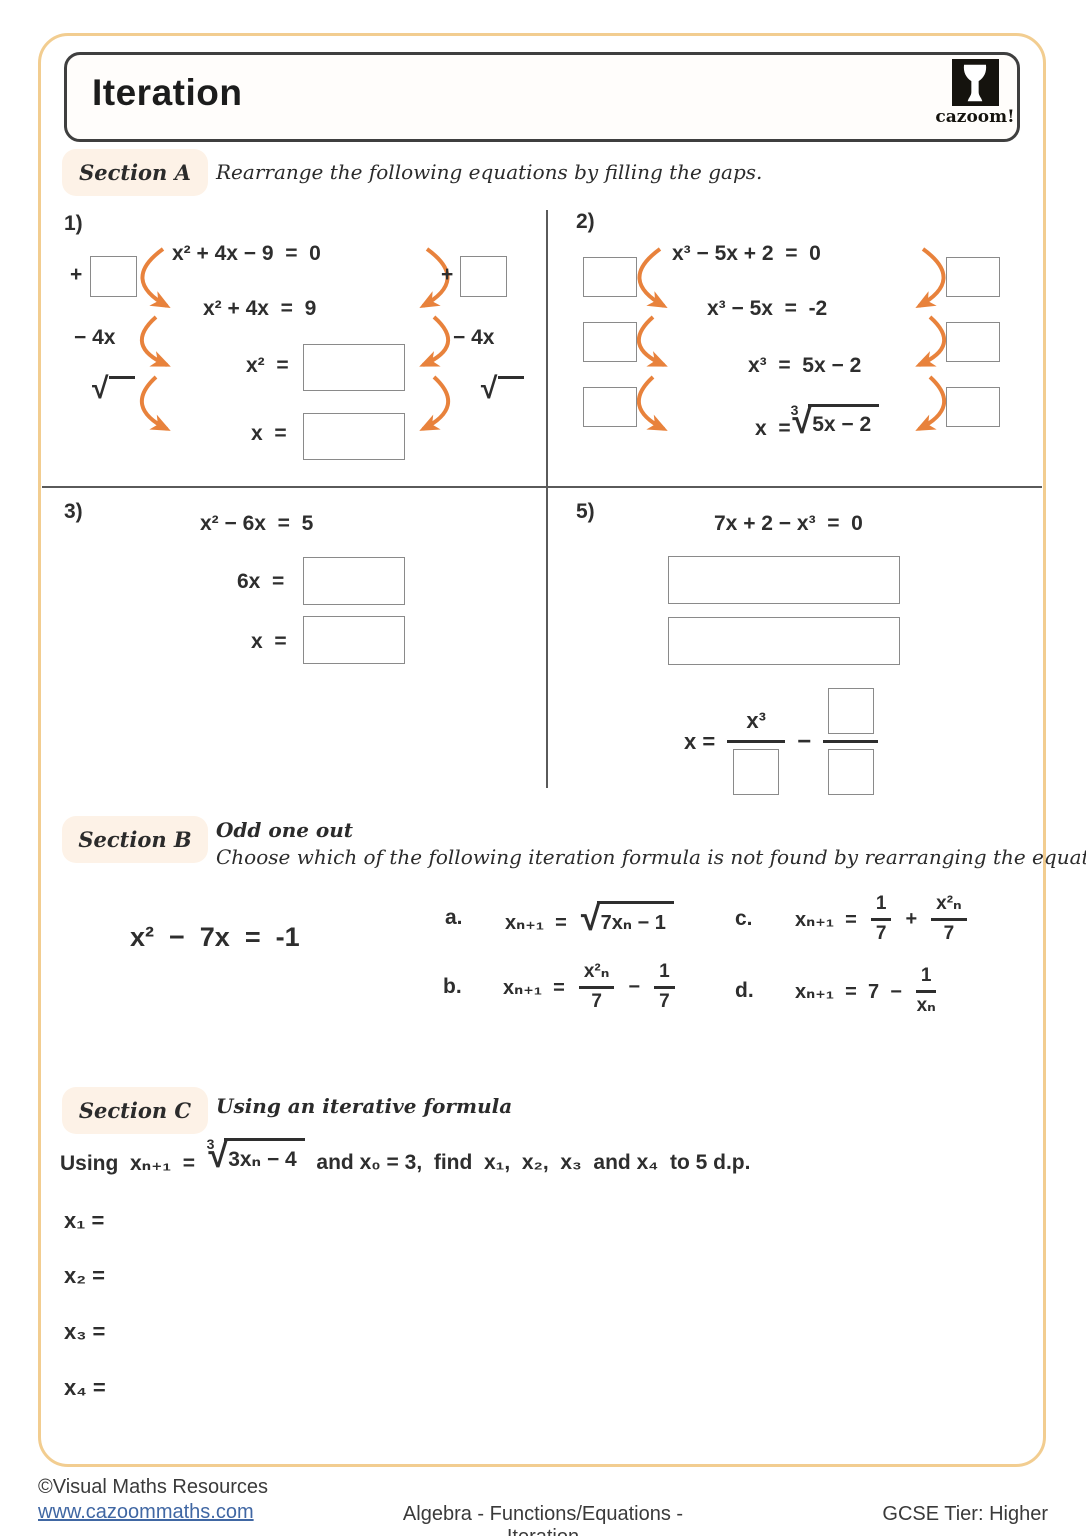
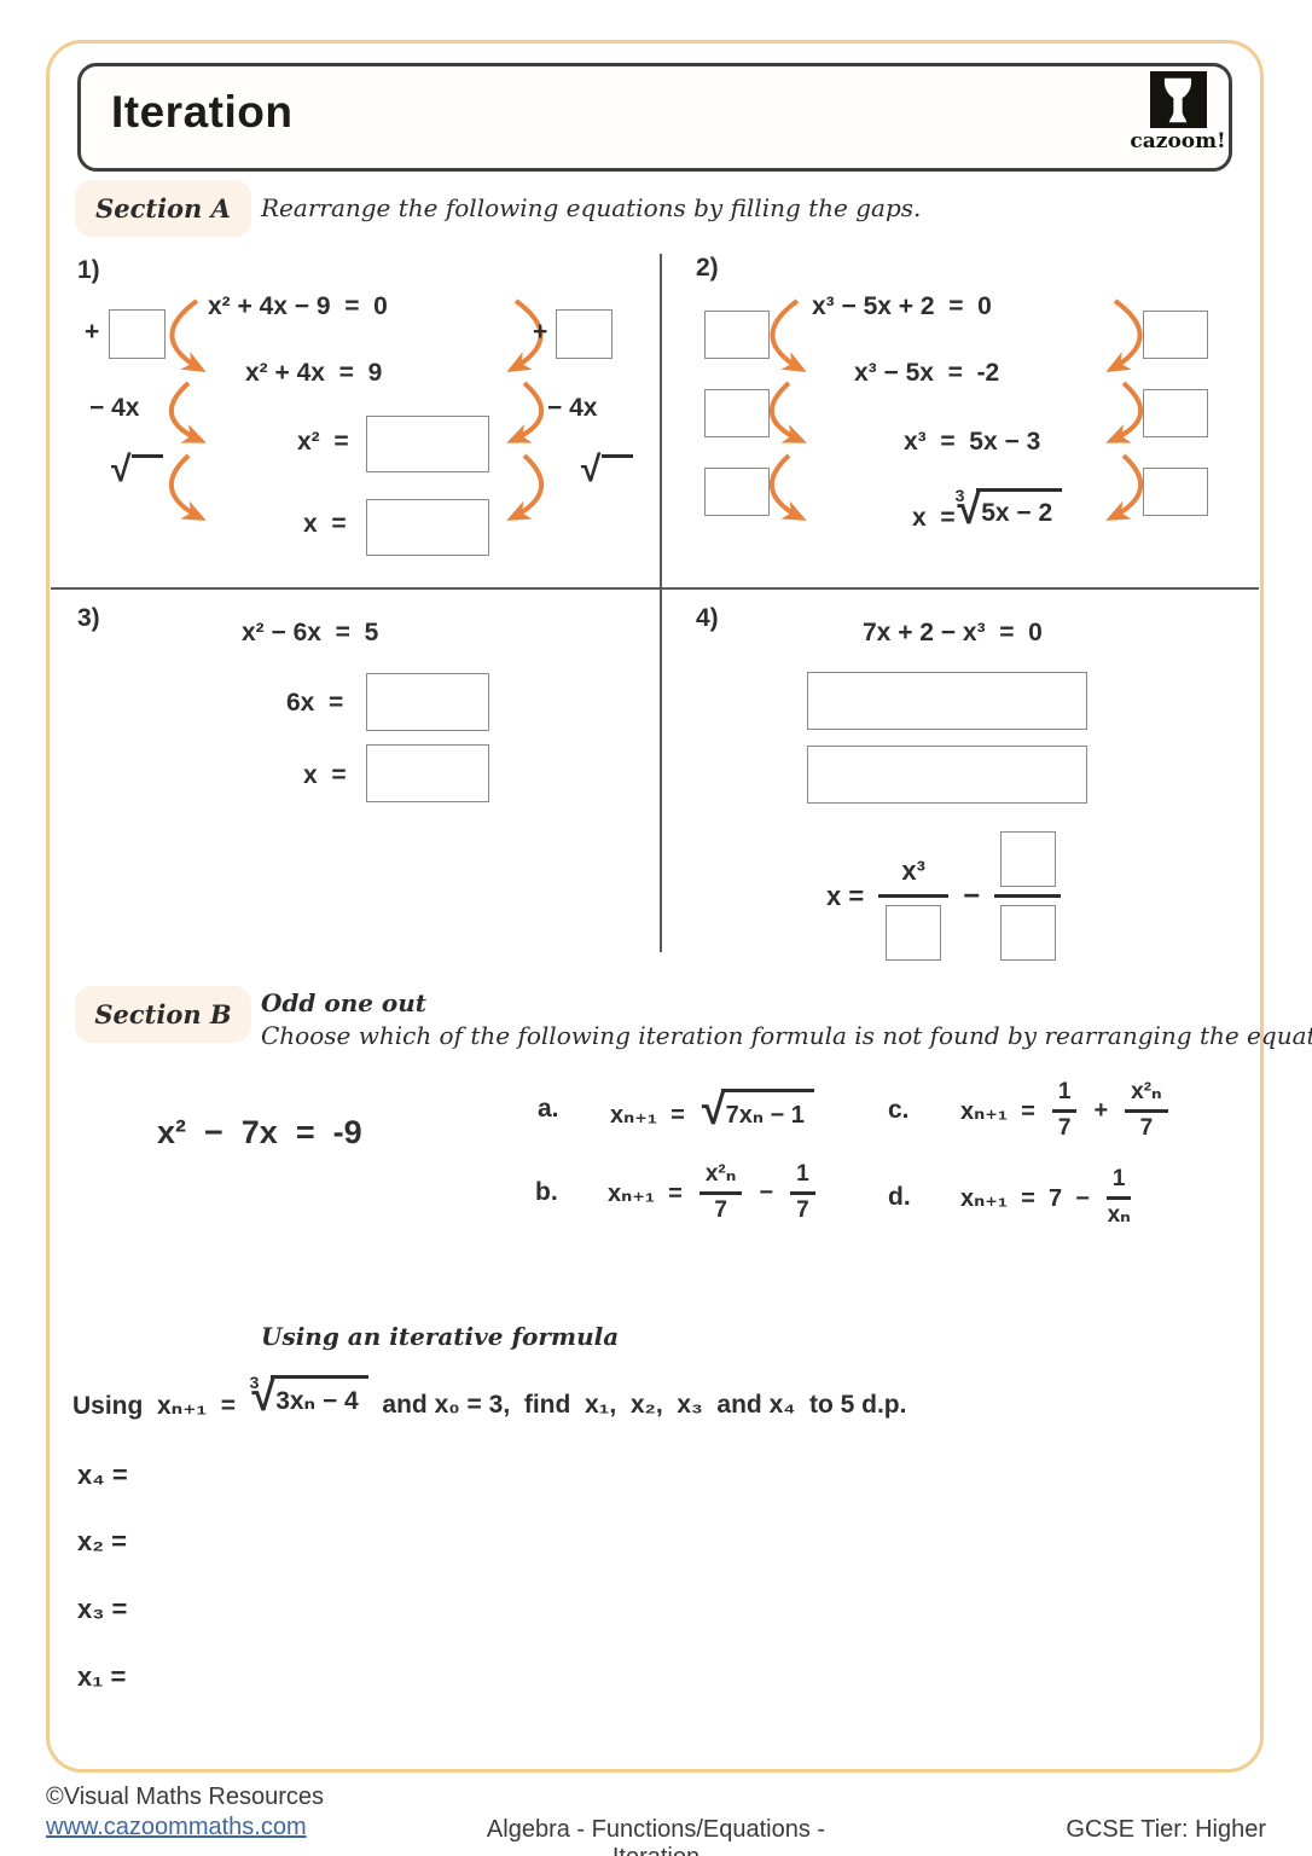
  Iteration
  cazoom!
  Section A
  Rearrange the following equations by filling the gaps.
  1)
  x² + 4x − 9 = 0
  x² + 4x = 9
  x² =
  x =
  +
  − 4x
  √
  +
  − 4x
  √
  2)
  x³ − 5x + 2 = 0
  x³ − 5x = -2
- x³ = 5x − 2
+ x³ = 5x − 3
  x =
  3
  √
  5x − 2
  3)
  x² − 6x = 5
  6x =
  x =
- 5)
+ 4)
  7x + 2 − x³ = 0
  x =
  x³
  −
  Section B
  Odd one out
  Choose which of the following iteration formula is not found by rearranging the equa
- x² − 7x = -1
+ x² − 7x = -9
  a.
  xₙ₊₁ =
  √
  7xₙ − 1
  b.
  xₙ₊₁ =
  x²ₙ
  7
  −
  1
  7
  c.
  xₙ₊₁ =
  1
  7
  +
  x²ₙ
  7
  d.
  xₙ₊₁ = 7 −
  1
  xₙ
- Section C
  Using an iterative formula
  Using xₙ₊₁ =
  3
  √
  3xₙ − 4
  and x₀ = 3, find x₁, x₂, x₃ and x₄ to 5 d.p.
- x₁ =
+ x₄ =
  x₂ =
  x₃ =
- x₄ =
+ x₁ =
  ©Visual Maths Resources
  www.cazoommaths.com
  Algebra - Functions/Equations -
  GCSE Tier: Higher
